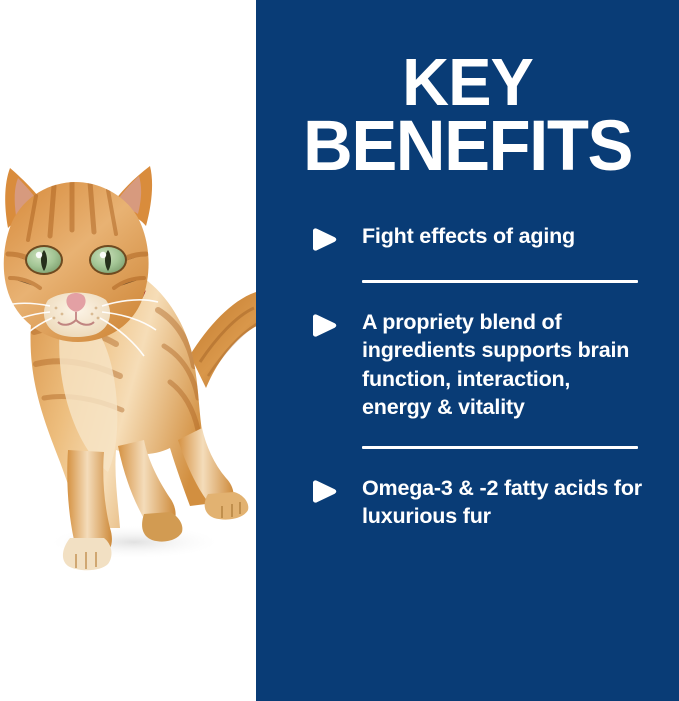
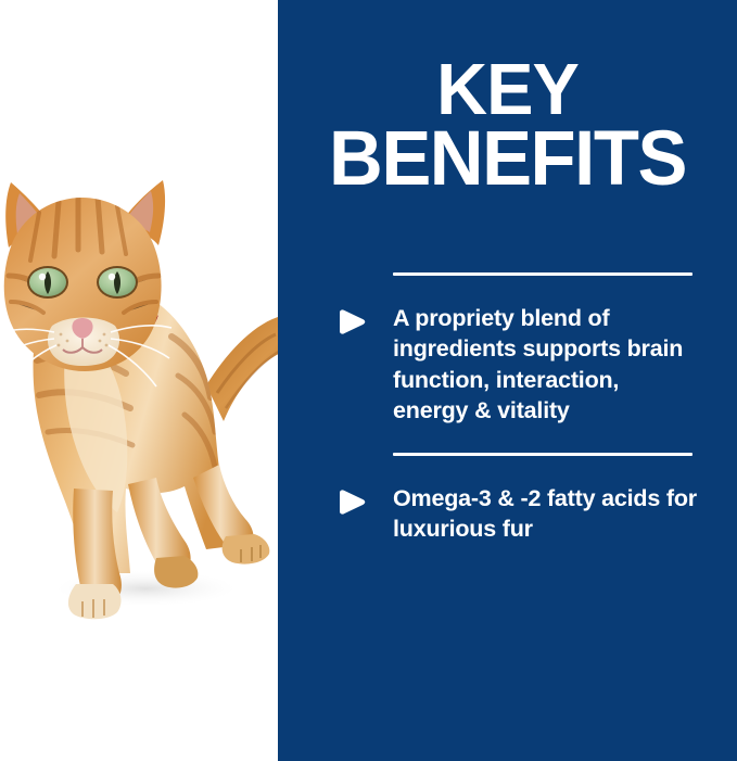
  KEY
  BENEFITS
- Fight effects of aging
  A propriety blend of ingredients supports brain function, interaction, energy & vitality
  Omega-3 & -2 fatty acids for luxurious fur
